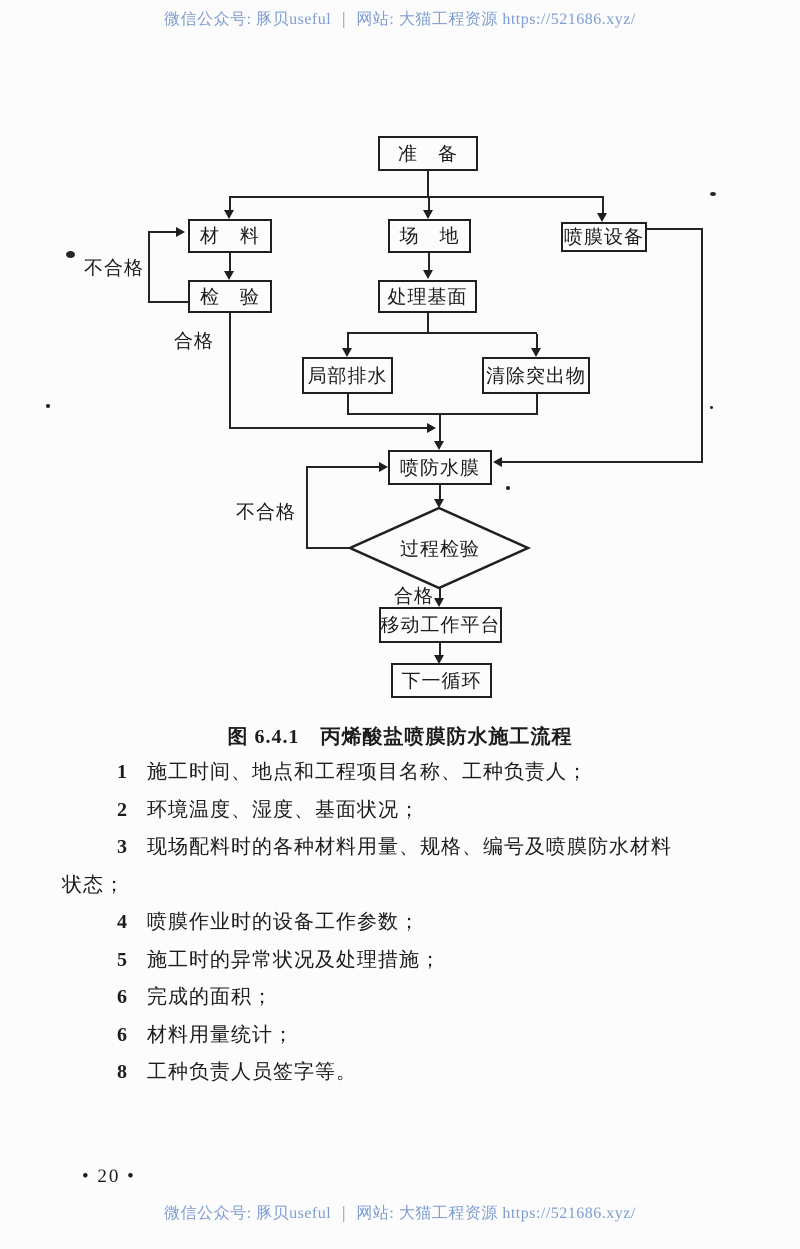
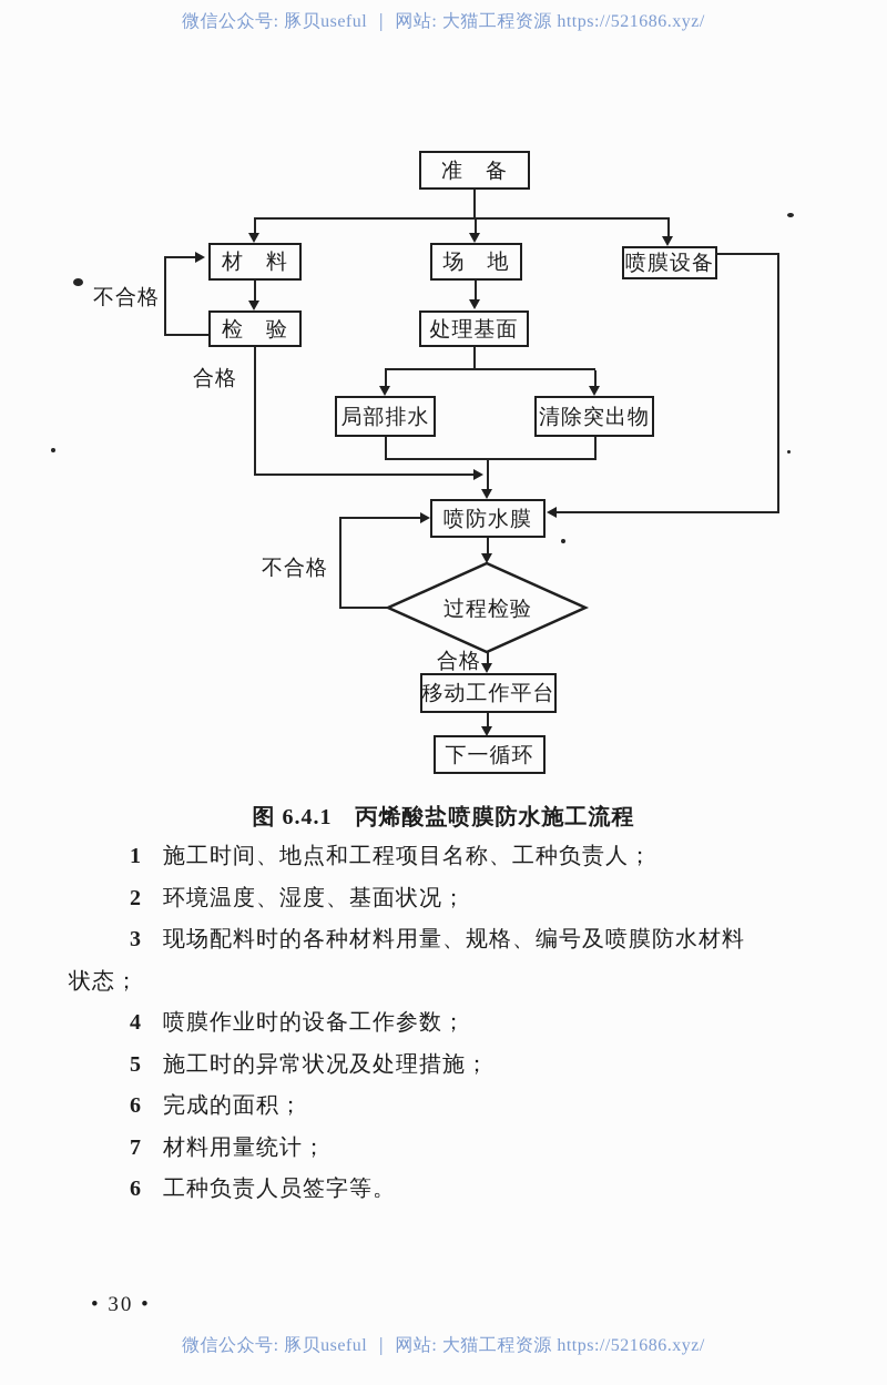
  微信公众号: 豚贝useful ｜ 网站: 大猫工程资源 https://521686.xyz/
  微信公众号: 豚贝useful ｜ 网站: 大猫工程资源 https://521686.xyz/
  准 备
  材 料
  场 地
  喷膜设备
  检 验
  处理基面
  局部排水
  清除突出物
  喷防水膜
  移动工作平台
  下一循环
  过程检验
  不合格
  合格
  不合格
  合格
  图 6.4.1 丙烯酸盐喷膜防水施工流程
  1 施工时间、地点和工程项目名称、工种负责人；
  2 环境温度、湿度、基面状况；
  3 现场配料时的各种材料用量、规格、编号及喷膜防水材料
  状态；
  4 喷膜作业时的设备工作参数；
  5 施工时的异常状况及处理措施；
  6 完成的面积；
- 6 材料用量统计；
+ 7 材料用量统计；
- 8 工种负责人员签字等。
+ 6 工种负责人员签字等。
- • 20 •
+ • 30 •
